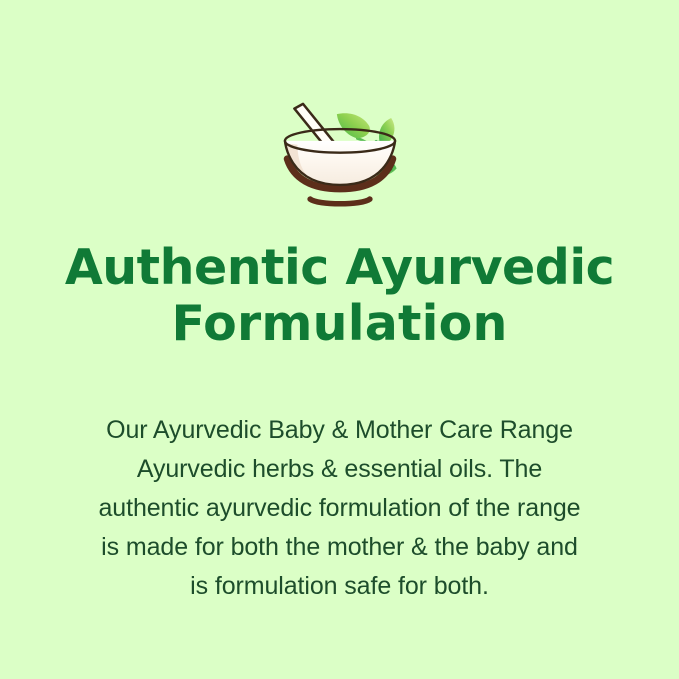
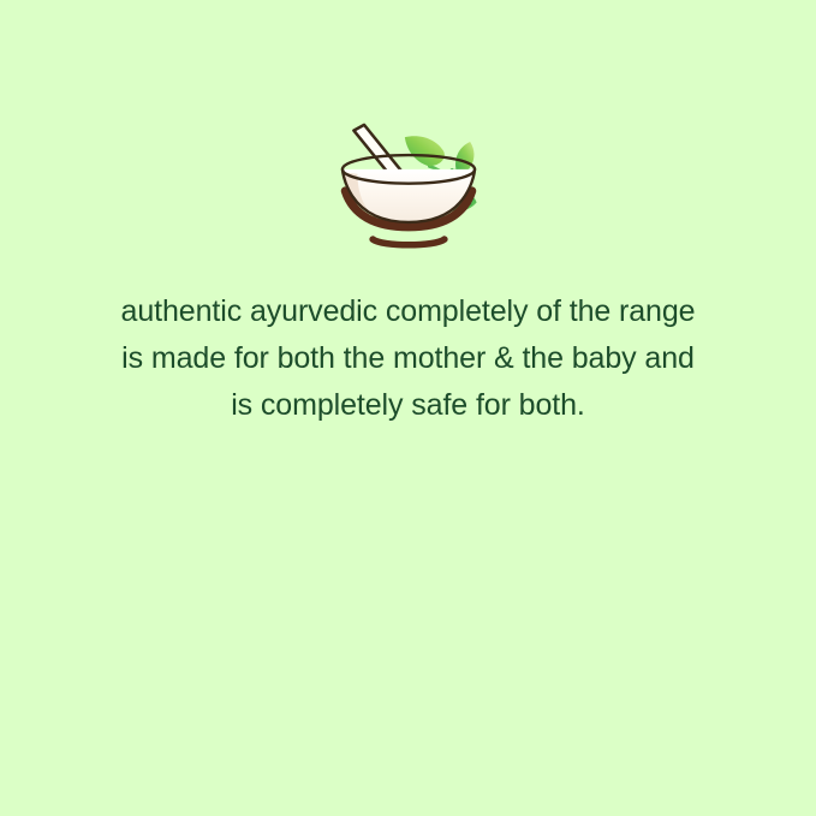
- Authentic Ayurvedic
- Formulation
- Our Ayurvedic Baby & Mother Care Range
- Ayurvedic herbs & essential oils. The
- authentic ayurvedic formulation of the range
+ authentic ayurvedic completely of the range
  is made for both the mother & the baby and
- is formulation safe for both.
+ is completely safe for both.
